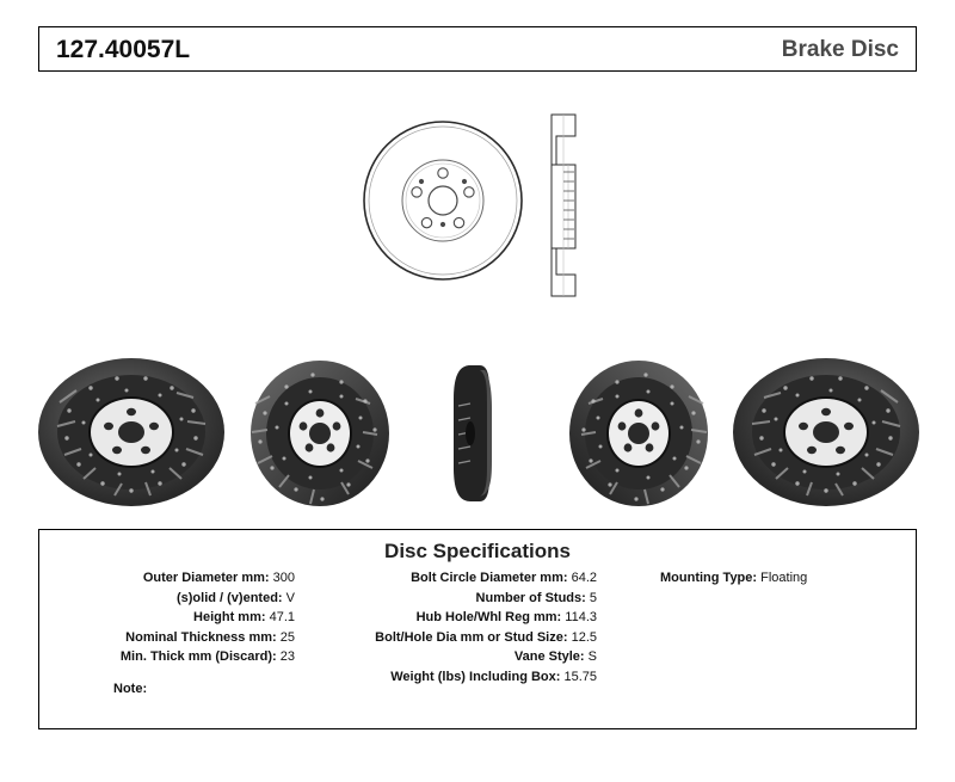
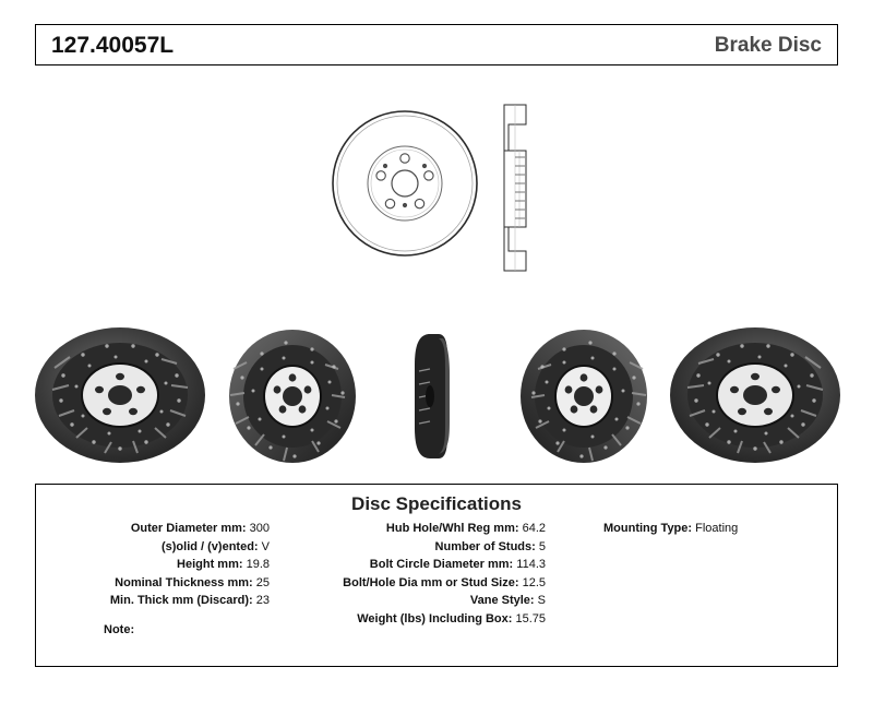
  127.40057L
  Brake Disc
  Disc Specifications
  Outer Diameter mm: 300
  (s)olid / (v)ented: V
- Height mm: 47.1
+ Height mm: 19.8
  Nominal Thickness mm: 25
  Min. Thick mm (Discard): 23
- Bolt Circle Diameter mm: 64.2
+ Hub Hole/Whl Reg mm: 64.2
  Number of Studs: 5
- Hub Hole/Whl Reg mm: 114.3
+ Bolt Circle Diameter mm: 114.3
  Bolt/Hole Dia mm or Stud Size: 12.5
  Vane Style: S
  Weight (lbs) Including Box: 15.75
  Mounting Type: Floating
  Note:
